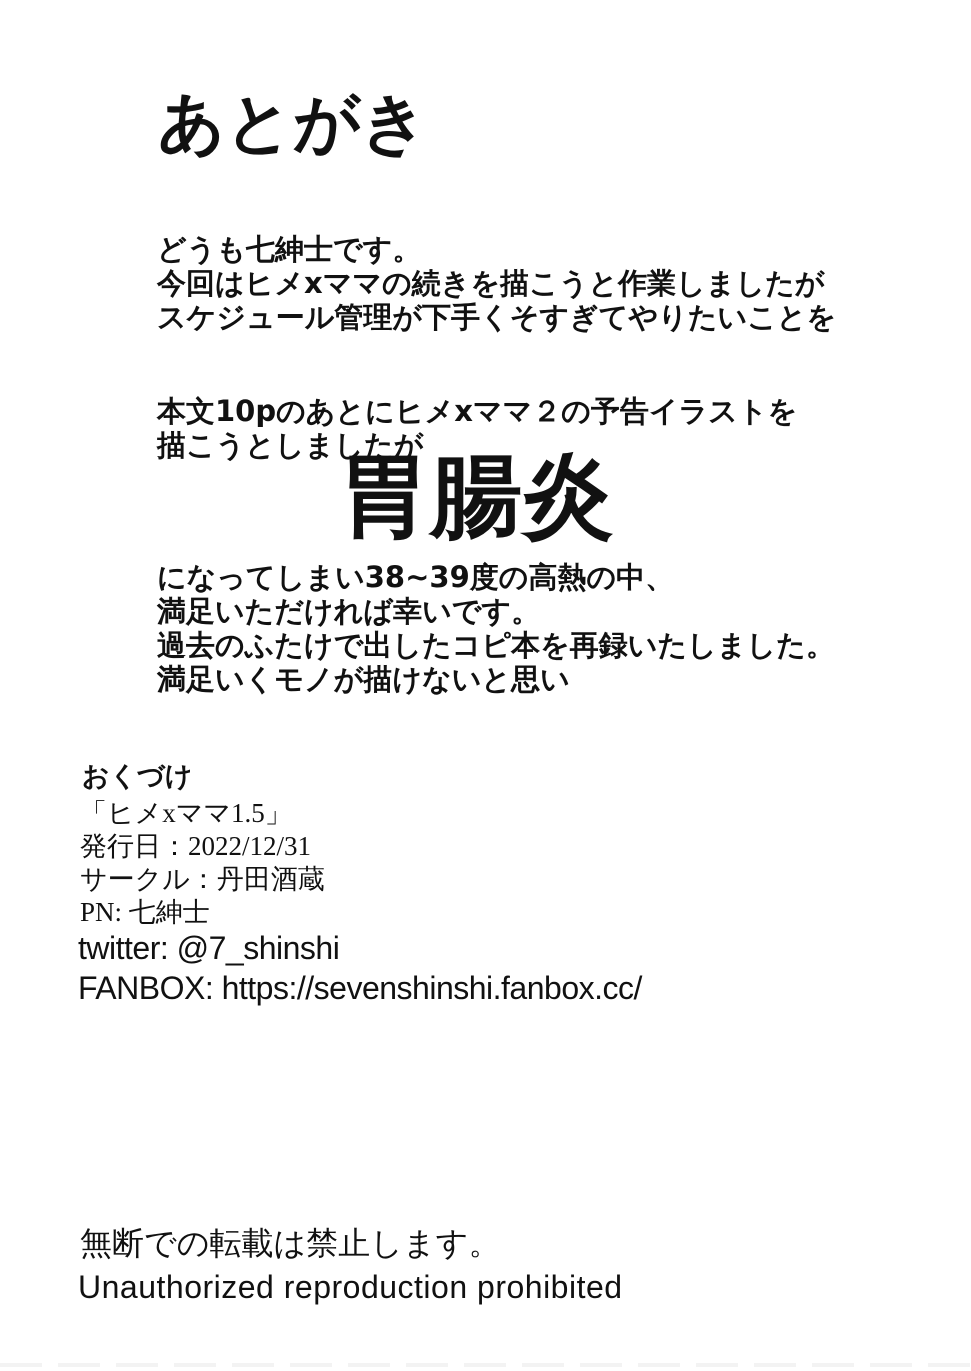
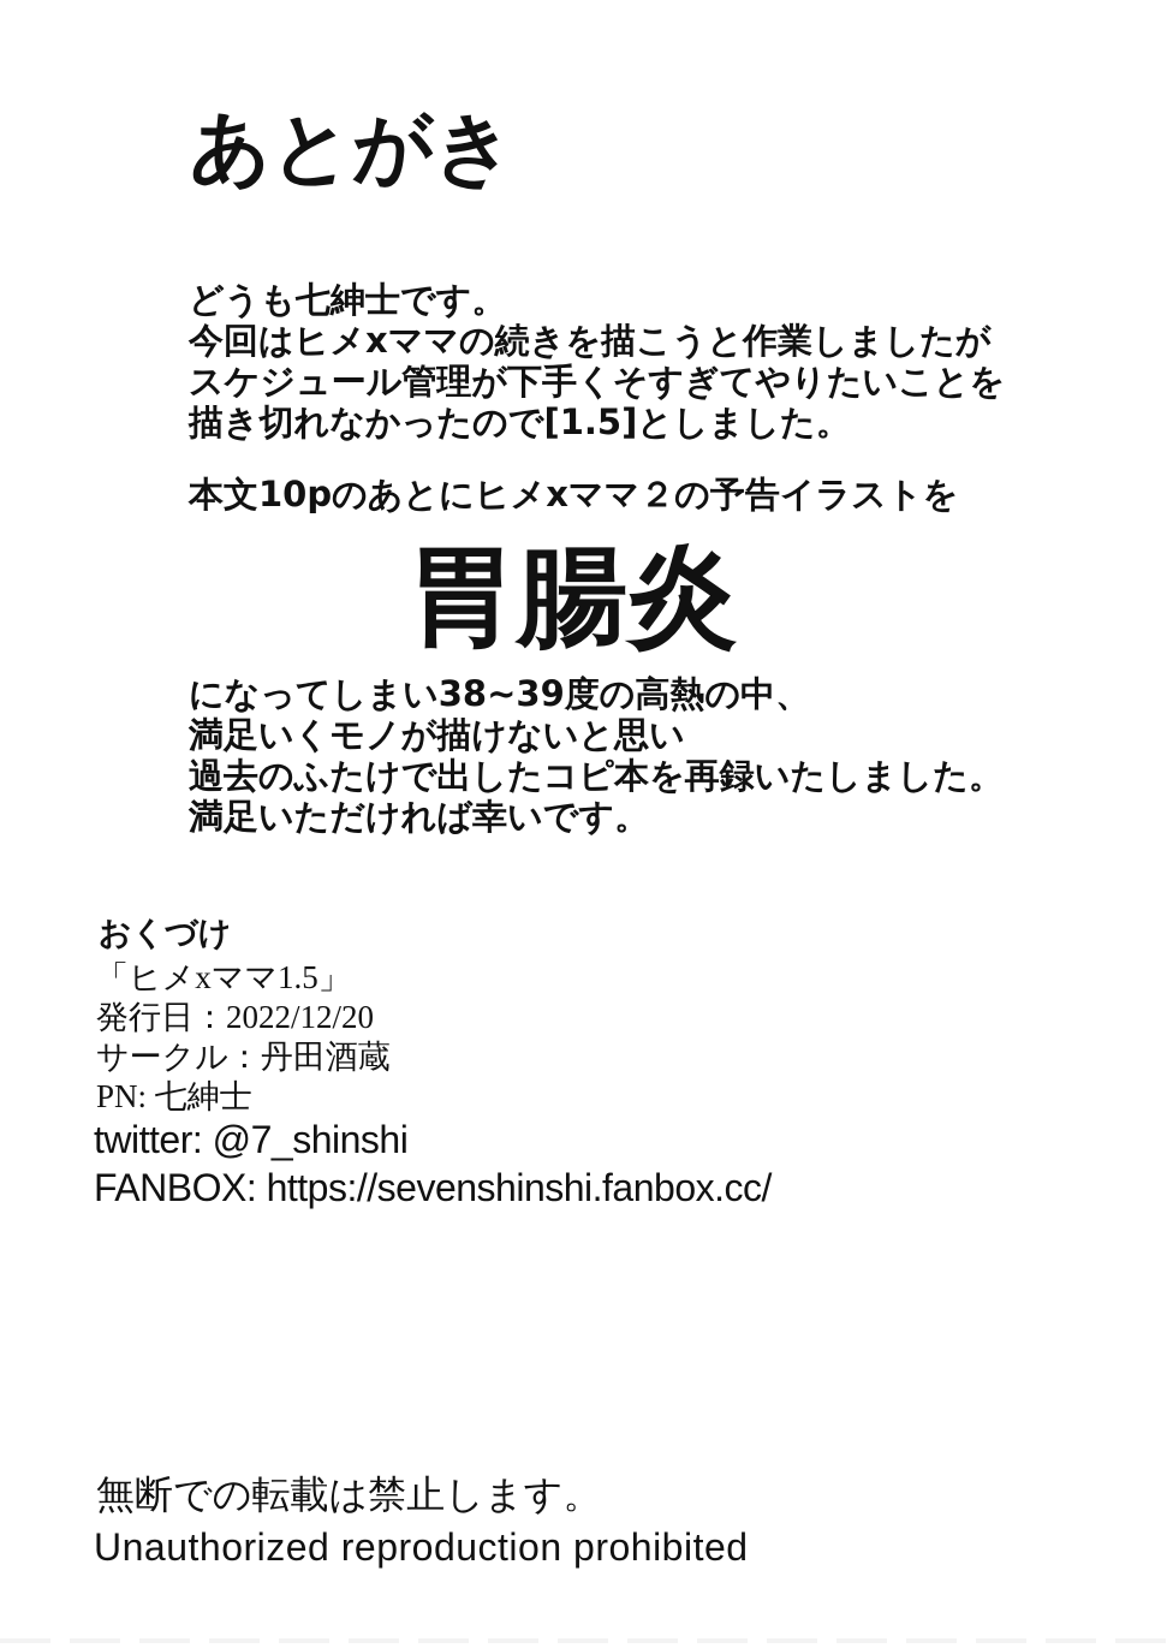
  あとがき
  どうも七紳士です。
  今回はヒメxママの続きを描こうと作業しましたが
  スケジュール管理が下手くそすぎてやりたいことを
+ 描き切れなかったので[1.5]としました。
  本文10pのあとにヒメxママ２の予告イラストを
- 描こうとしましたが
  胃腸炎
  になってしまい38~39度の高熱の中、
- 満足いただければ幸いです。
+ 満足いくモノが描けないと思い
  過去のふたけで出したコピ本を再録いたしました。
- 満足いくモノが描けないと思い
+ 満足いただければ幸いです。
  おくづけ
  「ヒメxママ1.5」
- 発行日：2022/12/31
+ 発行日：2022/12/20
  サークル：丹田酒蔵
  PN: 七紳士
  twitter: @7_shinshi
  FANBOX: https://sevenshinshi.fanbox.cc/
  無断での転載は禁止します。
  Unauthorized reproduction prohibited
